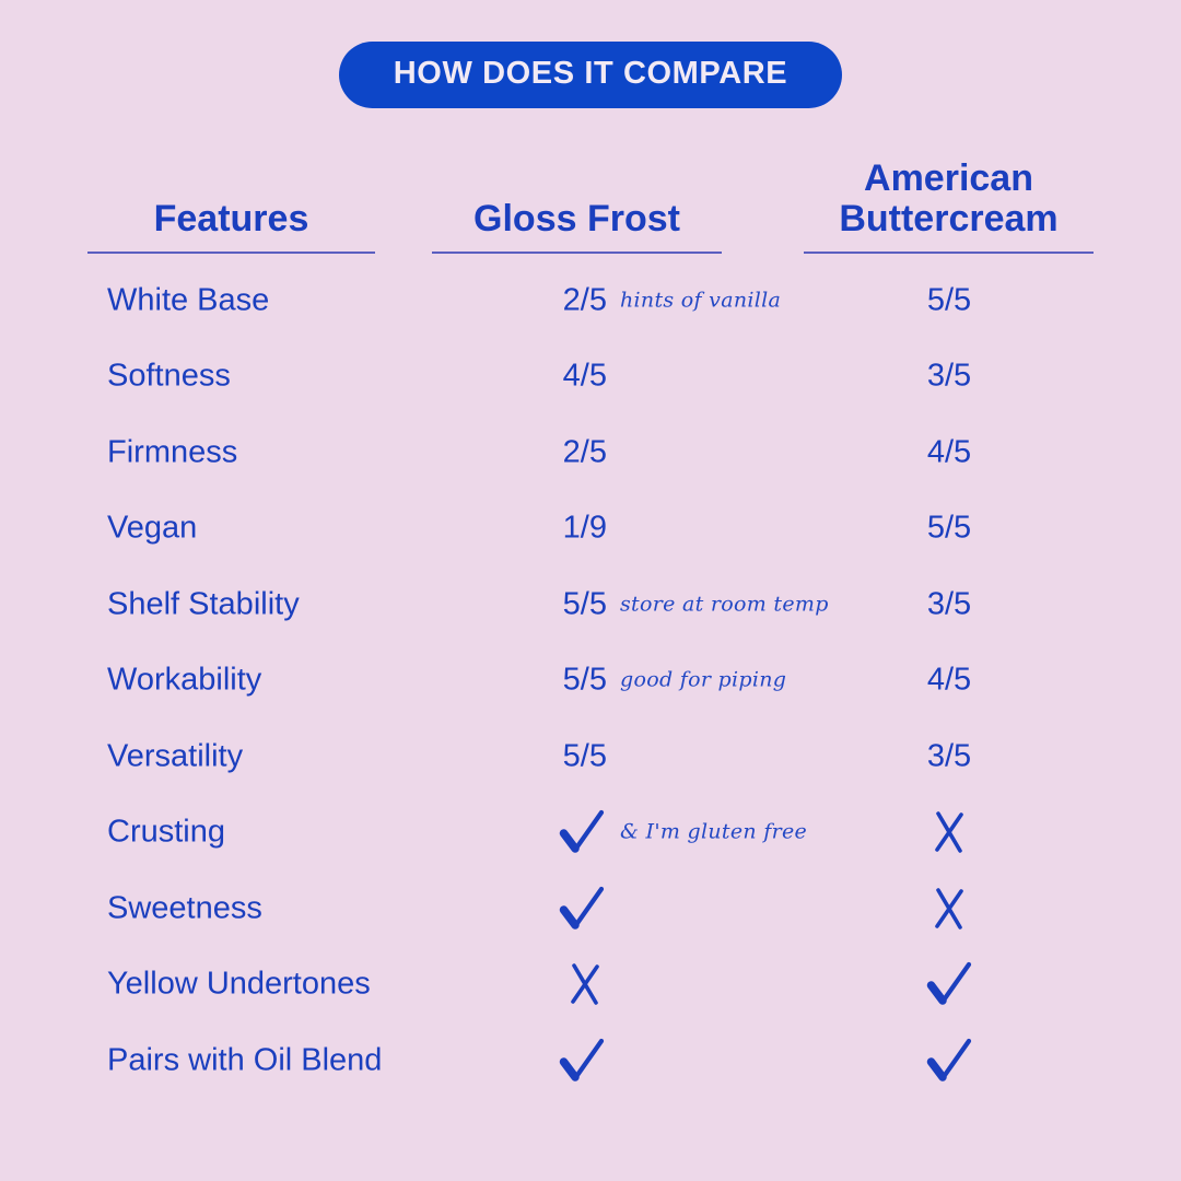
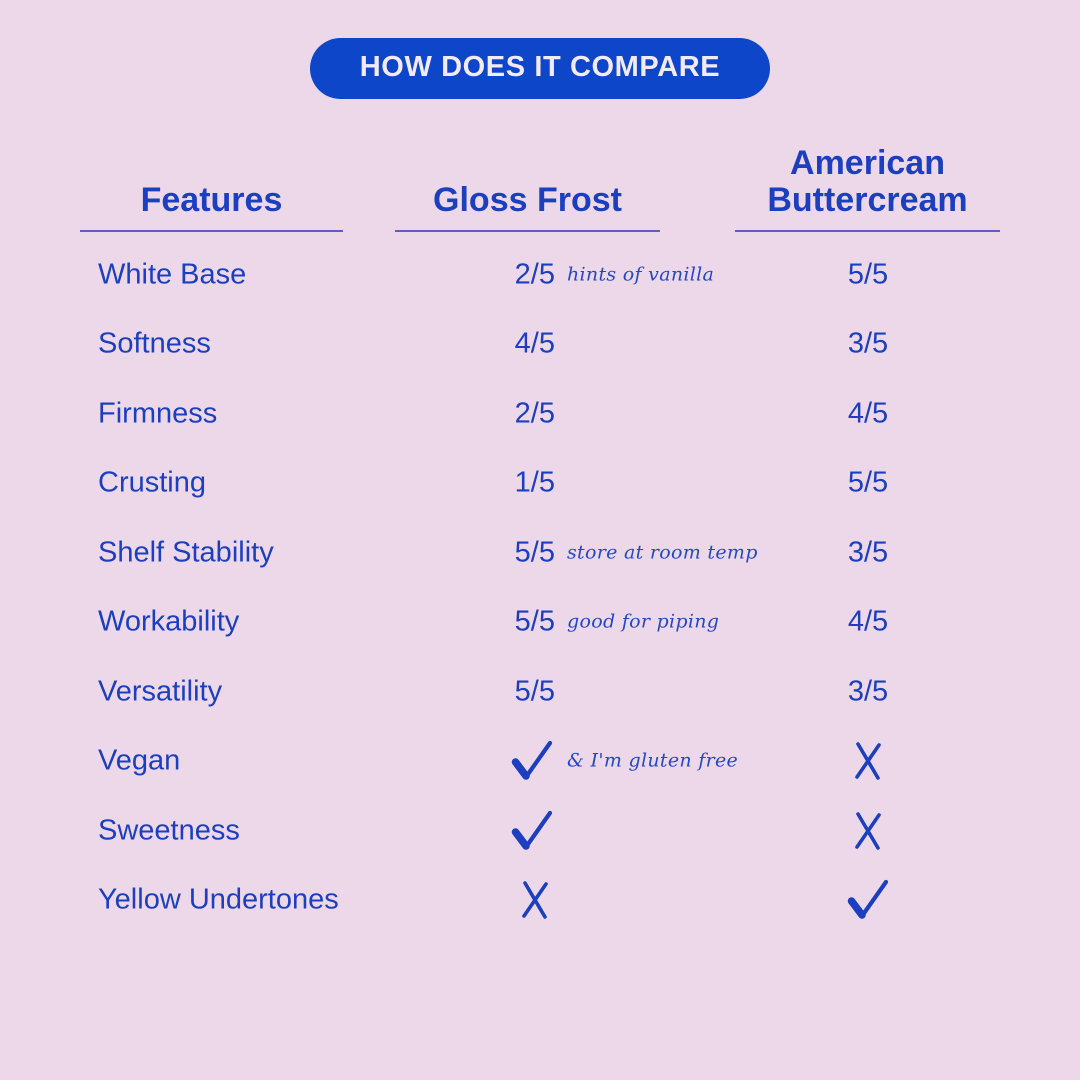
  HOW DOES IT COMPARE
  Features
  Gloss Frost
  American
  Buttercream
  White Base
  2/5
  hints of vanilla
  5/5
  Softness
  4/5
  3/5
  Firmness
  2/5
  4/5
- Vegan
+ Crusting
- 1/9
+ 1/5
  5/5
  Shelf Stability
  5/5
  store at room temp
  3/5
  Workability
  5/5
  good for piping
  4/5
  Versatility
  5/5
  3/5
- Crusting
+ Vegan
  & I'm gluten free
  Sweetness
  Yellow Undertones
- Pairs with Oil Blend
